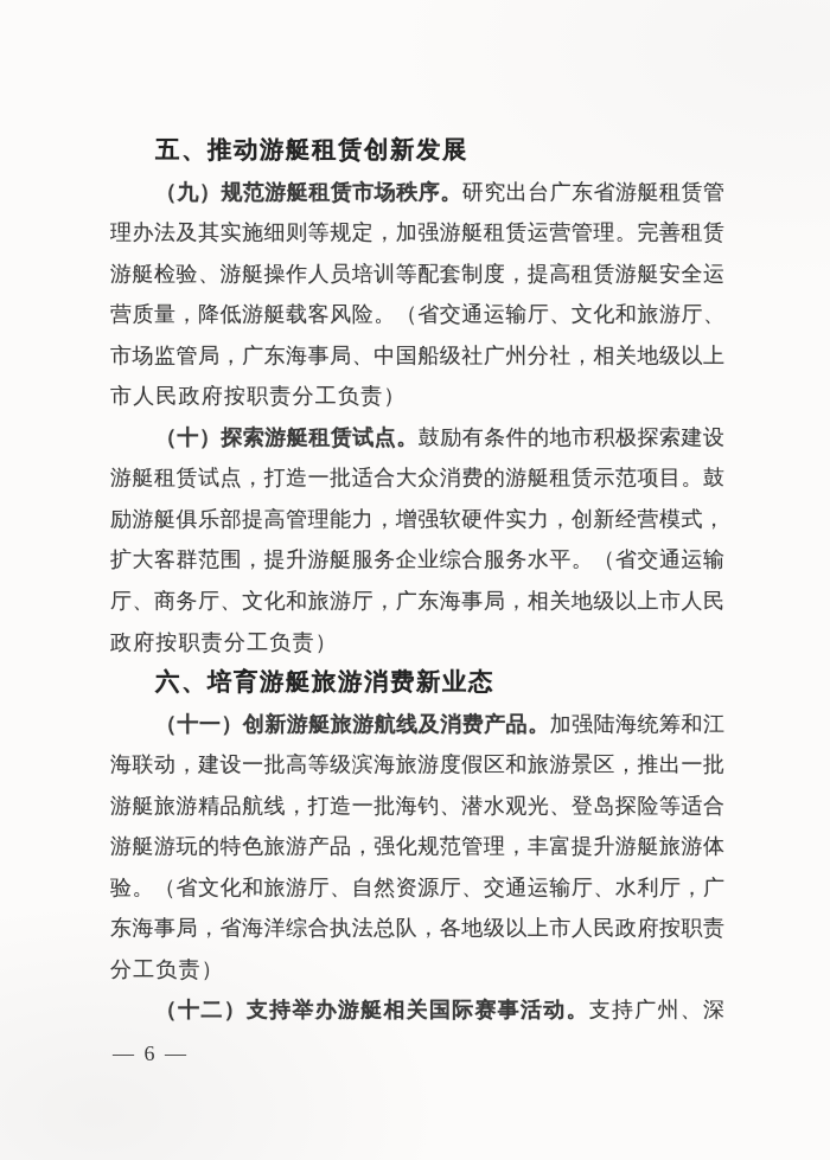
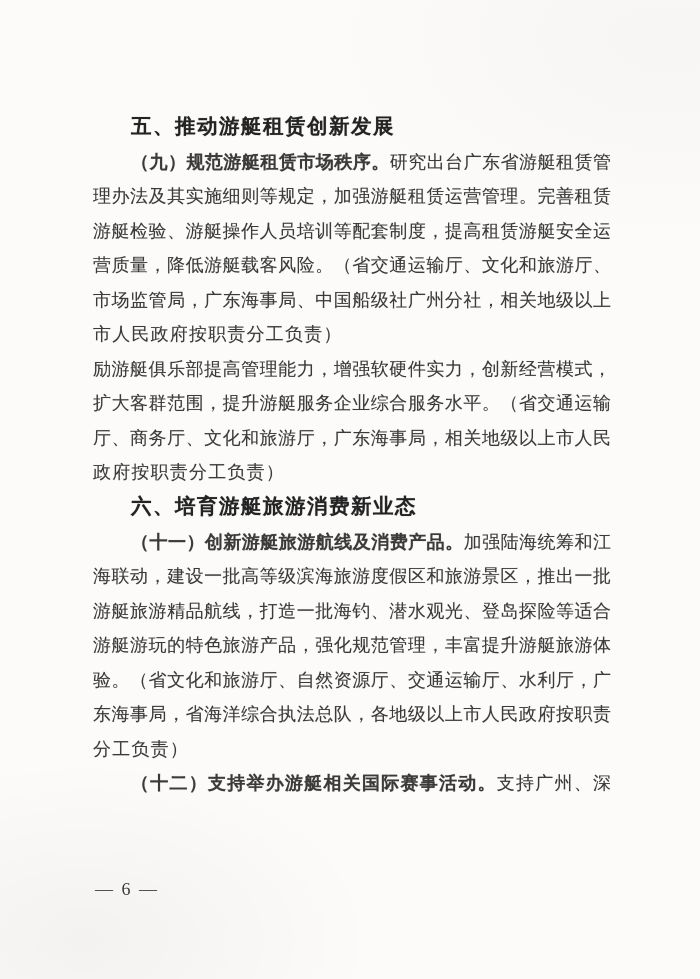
  五、推动游艇租赁创新发展
  （九）规范游艇租赁市场秩序。研究出台广东省游艇租赁管
  理办法及其实施细则等规定，加强游艇租赁运营管理。完善租赁
  游艇检验、游艇操作人员培训等配套制度，提高租赁游艇安全运
  营质量，降低游艇载客风险。（省交通运输厅、文化和旅游厅、
  市场监管局，广东海事局、中国船级社广州分社，相关地级以上
  市人民政府按职责分工负责）
- （十）探索游艇租赁试点。鼓励有条件的地市积极探索建设
- 游艇租赁试点，打造一批适合大众消费的游艇租赁示范项目。鼓
  励游艇俱乐部提高管理能力，增强软硬件实力，创新经营模式，
  扩大客群范围，提升游艇服务企业综合服务水平。（省交通运输
  厅、商务厅、文化和旅游厅，广东海事局，相关地级以上市人民
  政府按职责分工负责）
  六、培育游艇旅游消费新业态
  （十一）创新游艇旅游航线及消费产品。加强陆海统筹和江
  海联动，建设一批高等级滨海旅游度假区和旅游景区，推出一批
  游艇旅游精品航线，打造一批海钓、潜水观光、登岛探险等适合
  游艇游玩的特色旅游产品，强化规范管理，丰富提升游艇旅游体
  验。（省文化和旅游厅、自然资源厅、交通运输厅、水利厅，广
  东海事局，省海洋综合执法总队，各地级以上市人民政府按职责
  分工负责）
  （十二）支持举办游艇相关国际赛事活动。支持广州、深
  — 6 —
